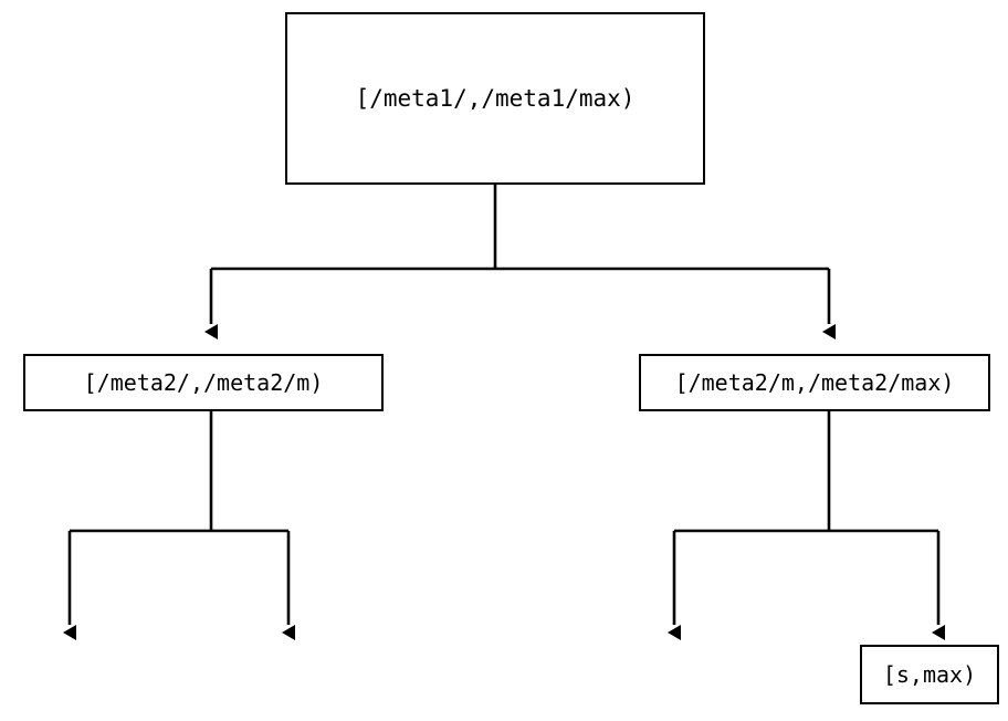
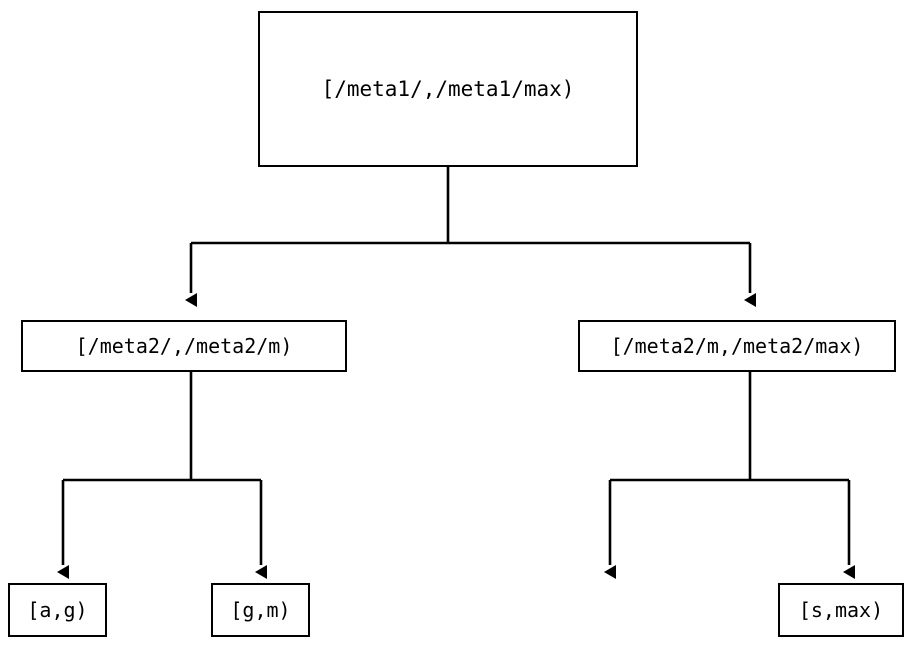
  [/meta1/,/meta1/max)
  [/meta2/,/meta2/m)
  [/meta2/m,/meta2/max)
+ [a,g)
+ [g,m)
  [s,max)
